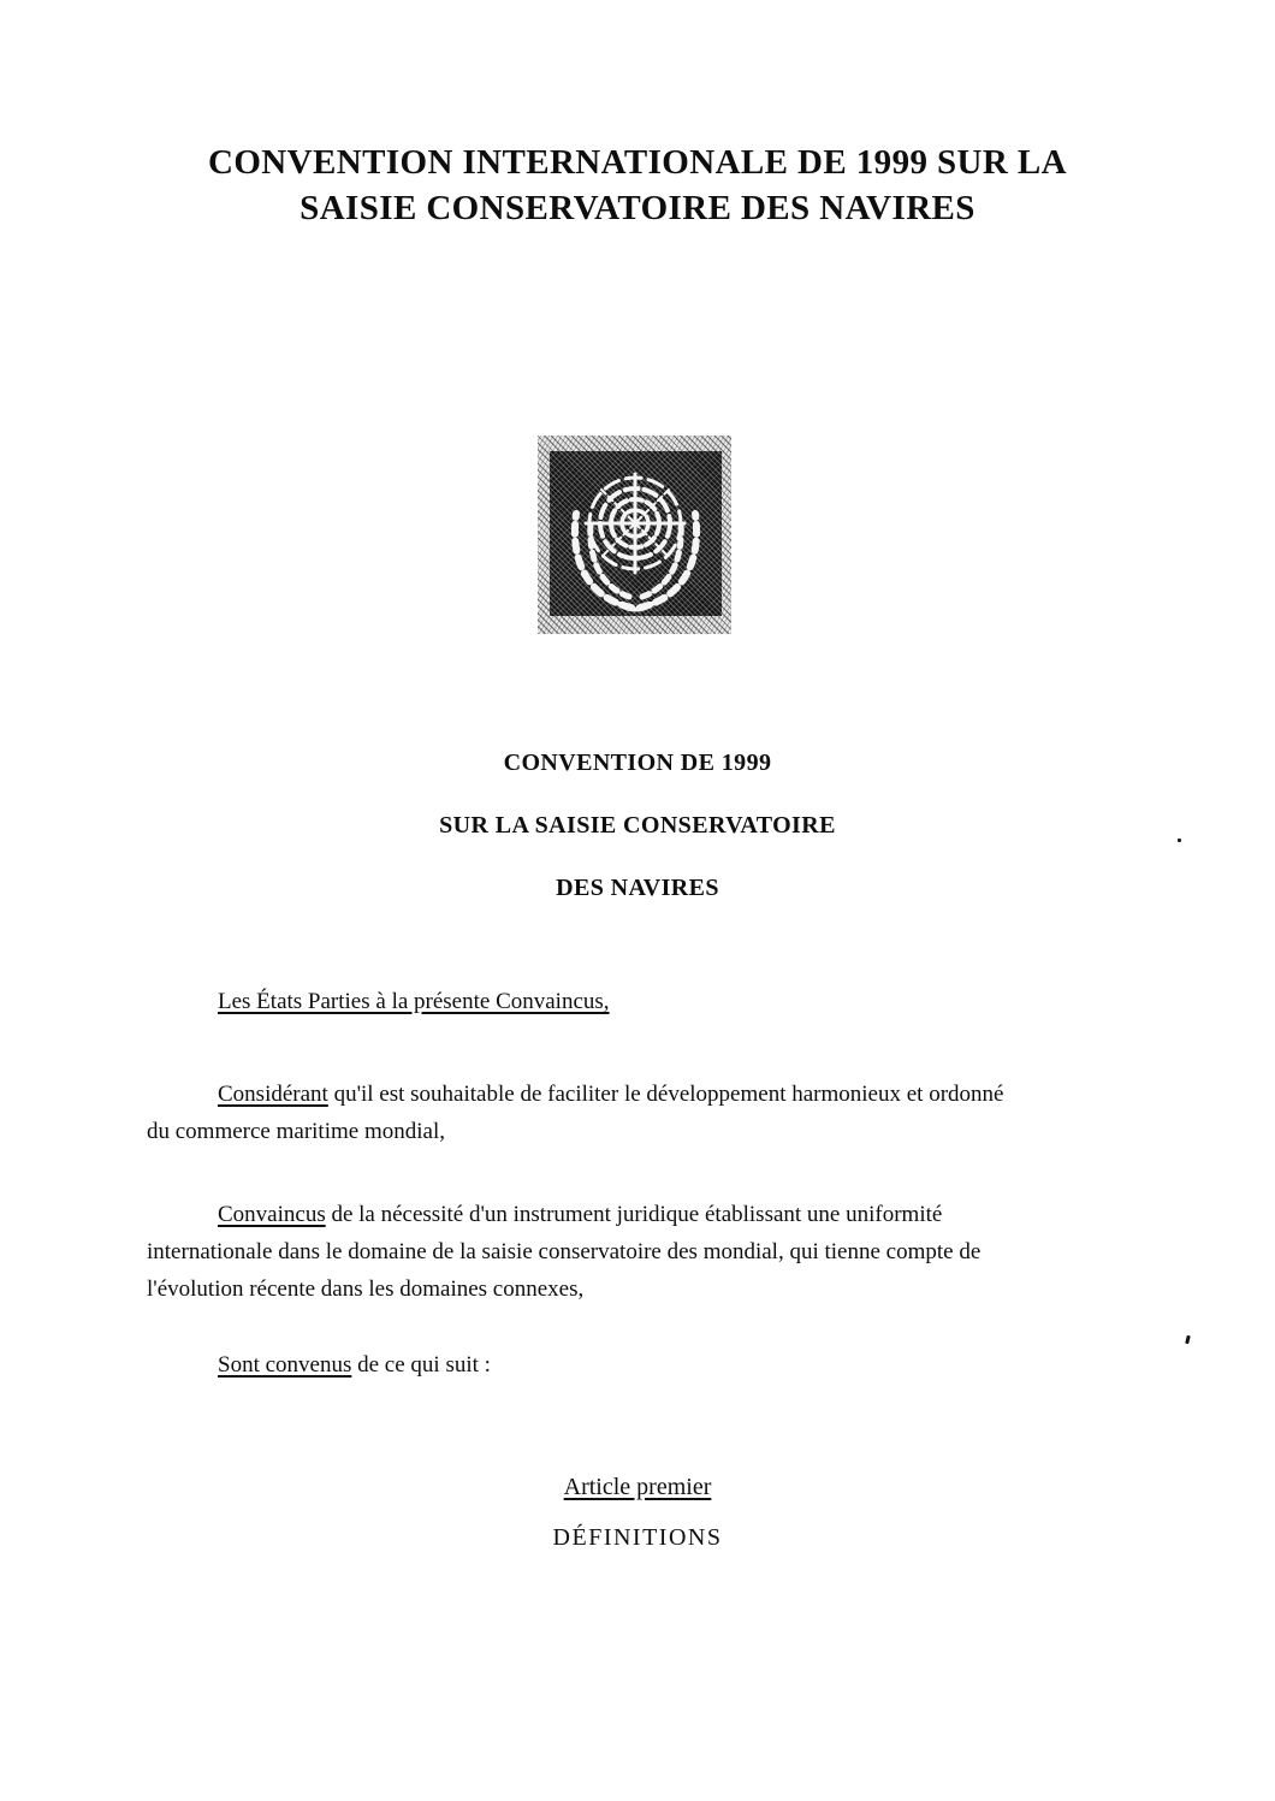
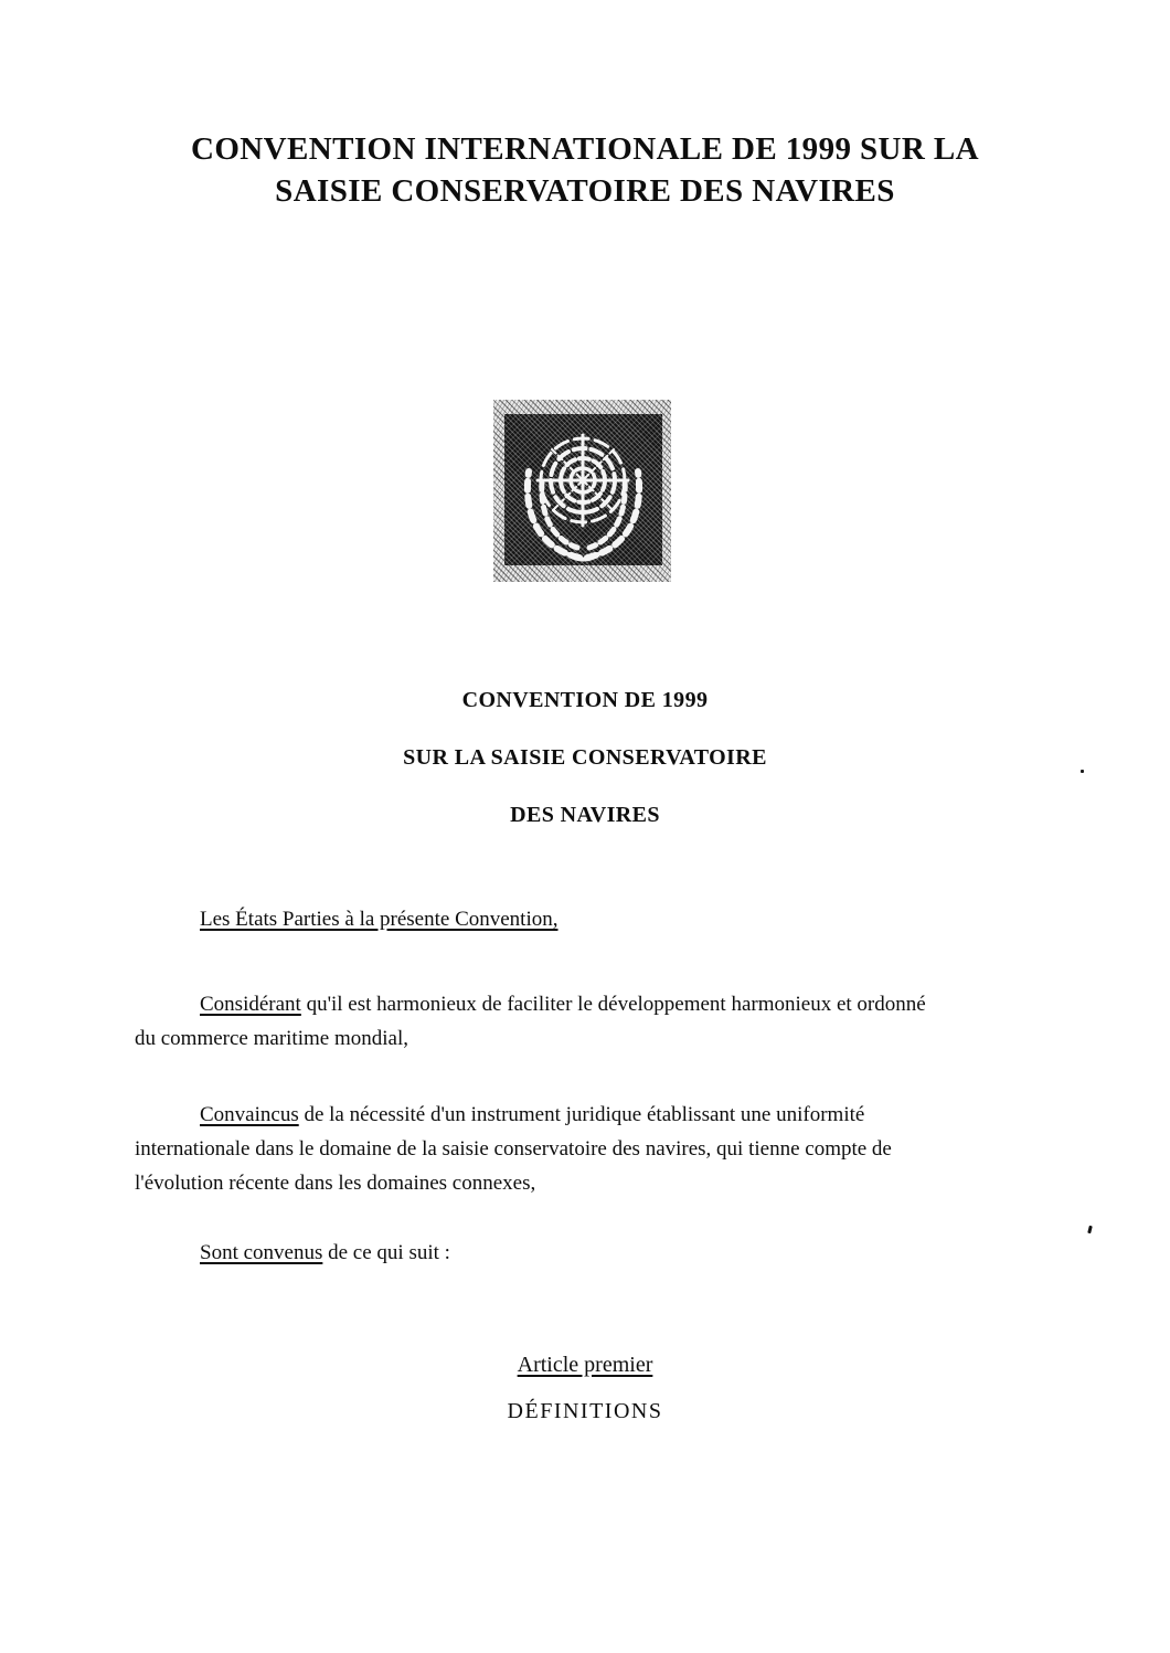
  CONVENTION INTERNATIONALE DE 1999 SUR LA
  SAISIE CONSERVATOIRE DES NAVIRES
  CONVENTION DE 1999
  SUR LA SAISIE CONSERVATOIRE
  DES NAVIRES
- Les États Parties à la présente Convaincus,
+ Les États Parties à la présente Convention,
- Considérant qu'il est souhaitable de faciliter le développement harmonieux et ordonné
+ Considérant qu'il est harmonieux de faciliter le développement harmonieux et ordonné
  du commerce maritime mondial,
  Convaincus de la nécessité d'un instrument juridique établissant une uniformité
- internationale dans le domaine de la saisie conservatoire des mondial, qui tienne compte de
+ internationale dans le domaine de la saisie conservatoire des navires, qui tienne compte de
  l'évolution récente dans les domaines connexes,
  Sont convenus de ce qui suit :
  Article premier
  DÉFINITIONS
